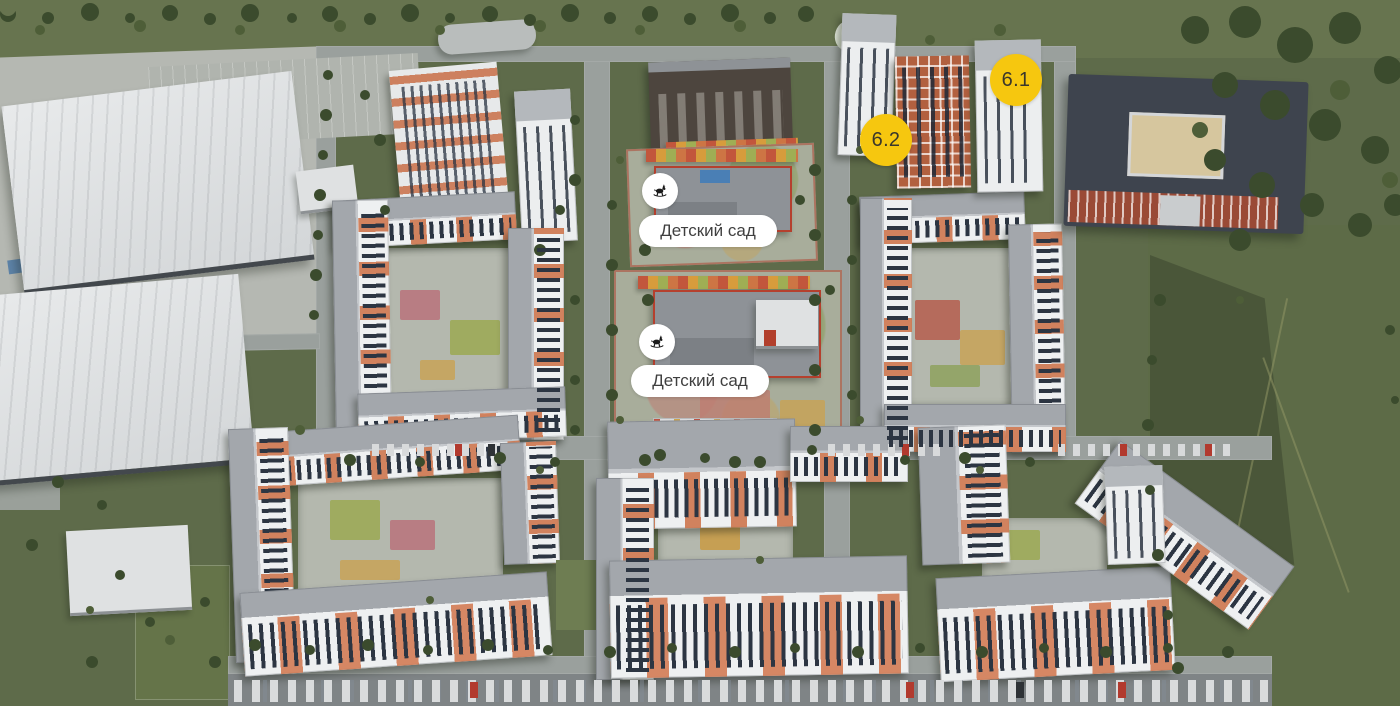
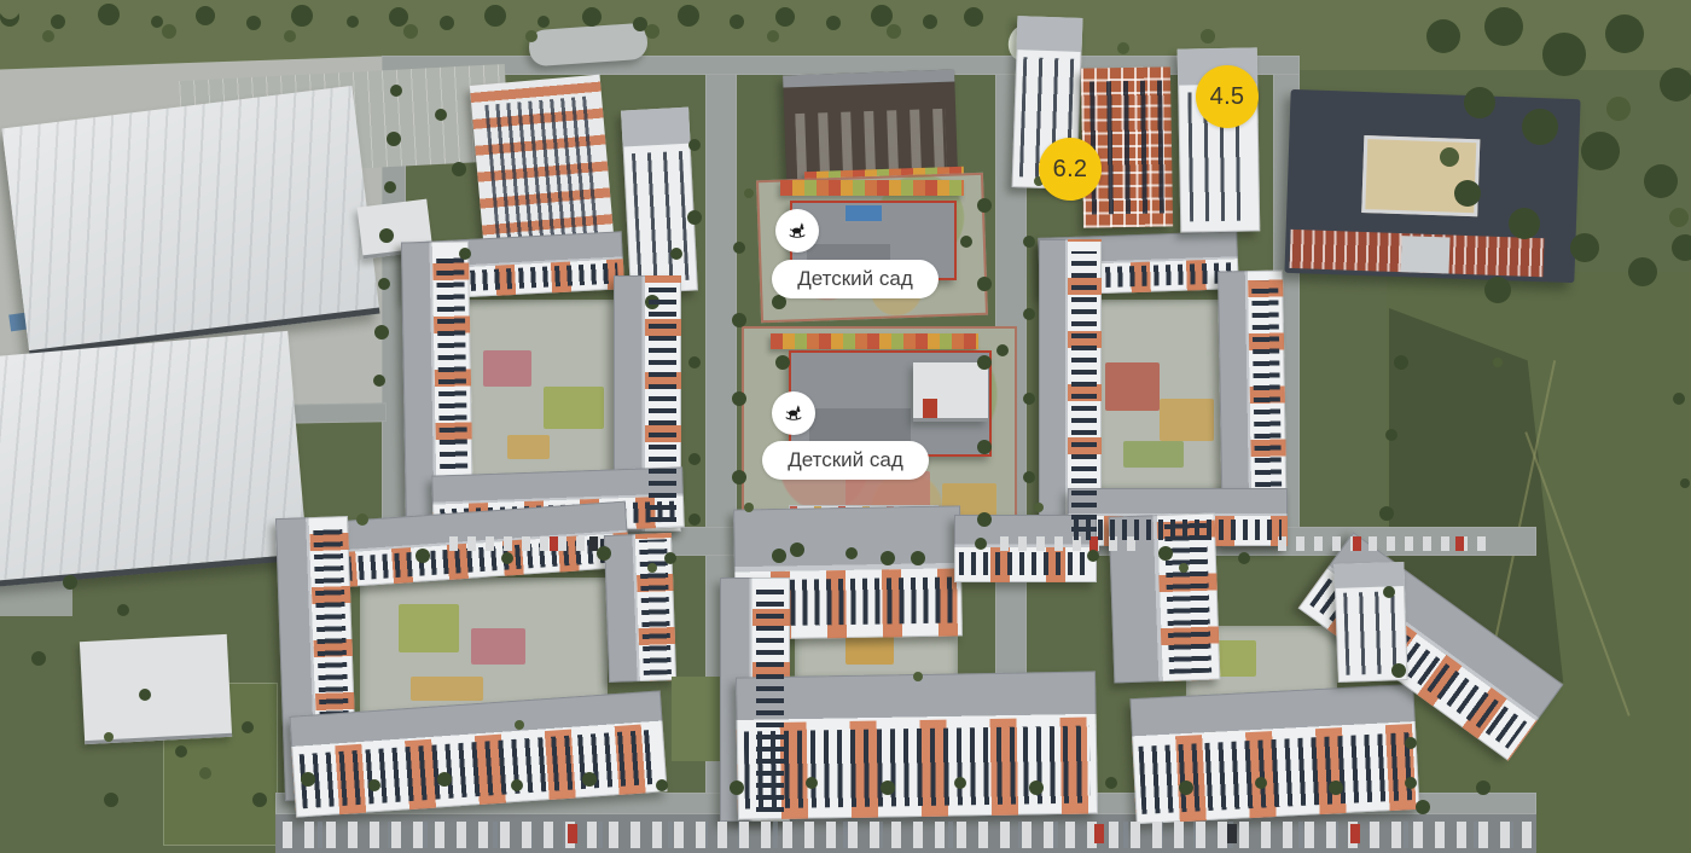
- 6.1
+ 4.5
  6.2
  Детский сад
  Детский сад
